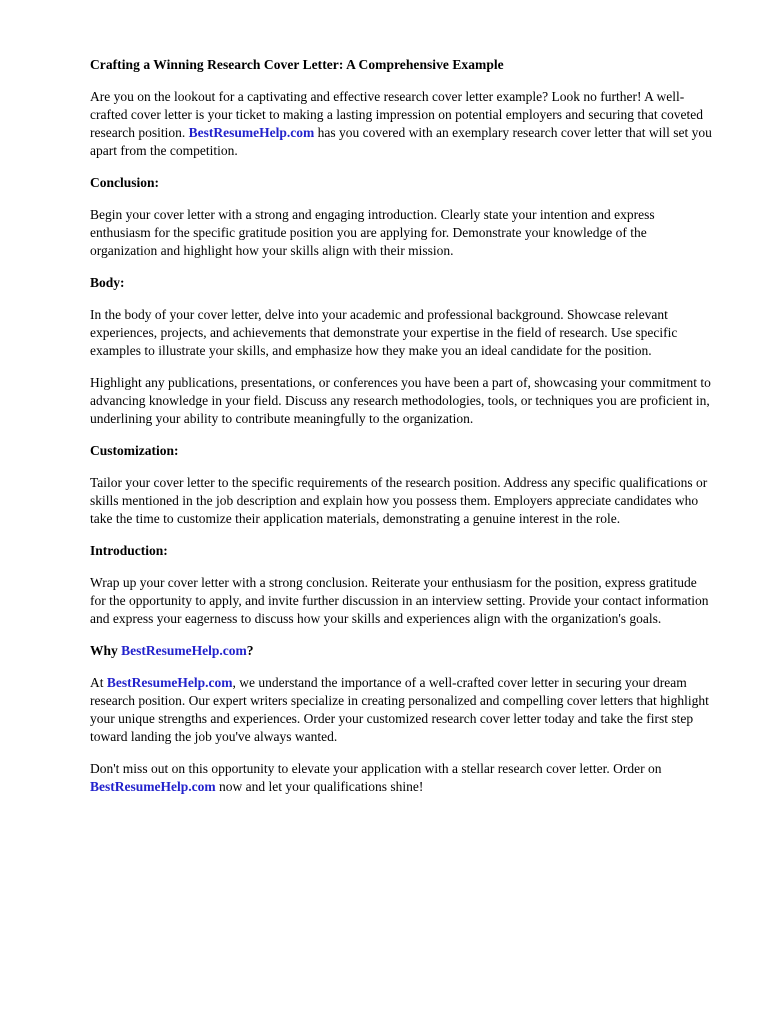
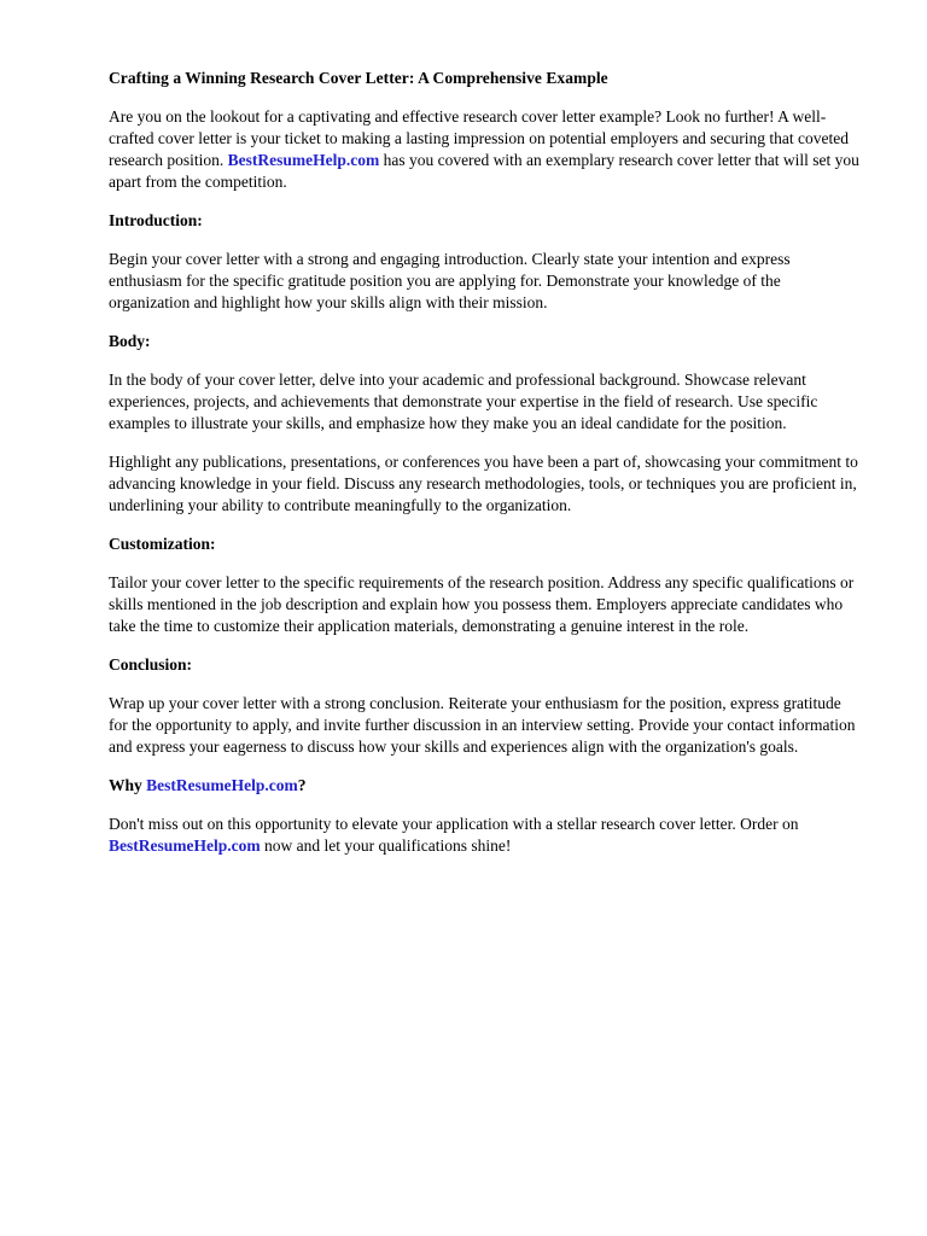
  Crafting a Winning Research Cover Letter: A Comprehensive Example
  Are you on the lookout for a captivating and effective research cover letter example? Look no further! A well-crafted cover letter is your ticket to making a lasting impression on potential employers and securing that coveted research position. BestResumeHelp.com has you covered with an exemplary research cover letter that will set you apart from the competition.
- Conclusion:
+ Introduction:
  Begin your cover letter with a strong and engaging introduction. Clearly state your intention and express enthusiasm for the specific gratitude position you are applying for. Demonstrate your knowledge of the organization and highlight how your skills align with their mission.
  Body:
  In the body of your cover letter, delve into your academic and professional background. Showcase relevant experiences, projects, and achievements that demonstrate your expertise in the field of research. Use specific examples to illustrate your skills, and emphasize how they make you an ideal candidate for the position.
  Highlight any publications, presentations, or conferences you have been a part of, showcasing your commitment to advancing knowledge in your field. Discuss any research methodologies, tools, or techniques you are proficient in, underlining your ability to contribute meaningfully to the organization.
  Customization:
  Tailor your cover letter to the specific requirements of the research position. Address any specific qualifications or skills mentioned in the job description and explain how you possess them. Employers appreciate candidates who take the time to customize their application materials, demonstrating a genuine interest in the role.
- Introduction:
+ Conclusion:
  Wrap up your cover letter with a strong conclusion. Reiterate your enthusiasm for the position, express gratitude for the opportunity to apply, and invite further discussion in an interview setting. Provide your contact information and express your eagerness to discuss how your skills and experiences align with the organization's goals.
  Why BestResumeHelp.com?
- At BestResumeHelp.com, we understand the importance of a well-crafted cover letter in securing your dream research position. Our expert writers specialize in creating personalized and compelling cover letters that highlight your unique strengths and experiences. Order your customized research cover letter today and take the first step toward landing the job you've always wanted.
  Don't miss out on this opportunity to elevate your application with a stellar research cover letter. Order on BestResumeHelp.com now and let your qualifications shine!
